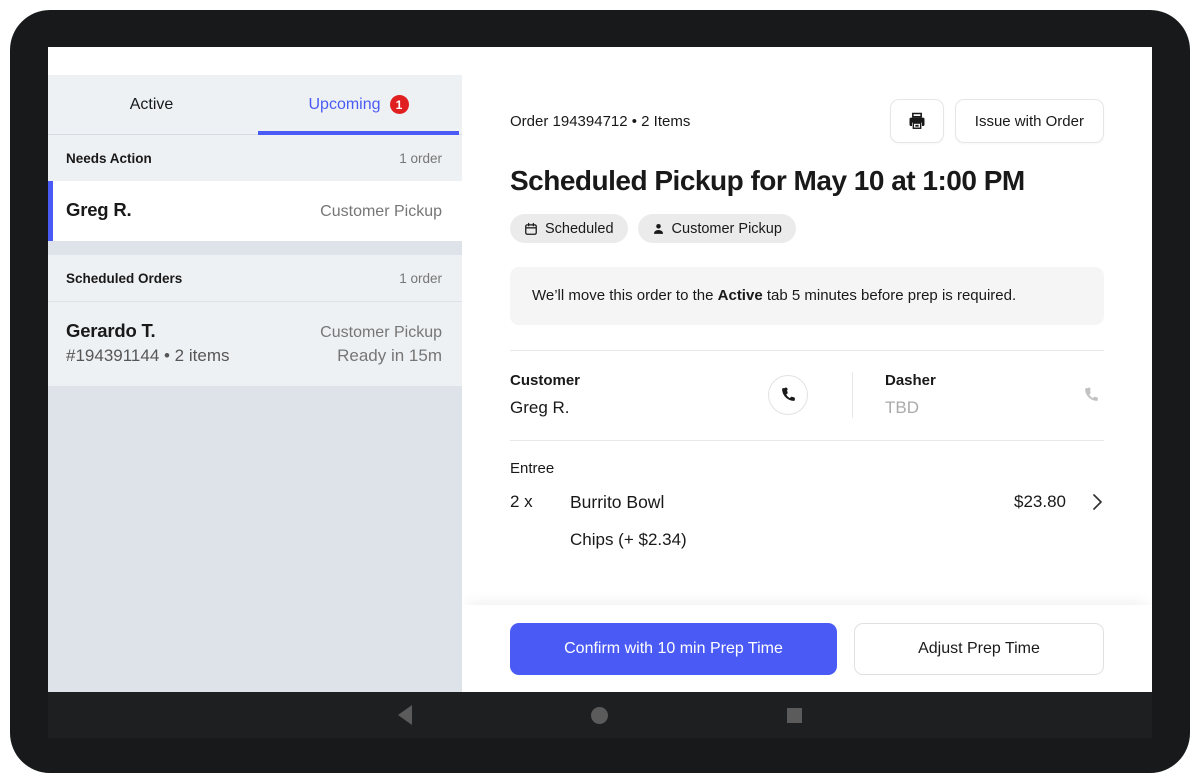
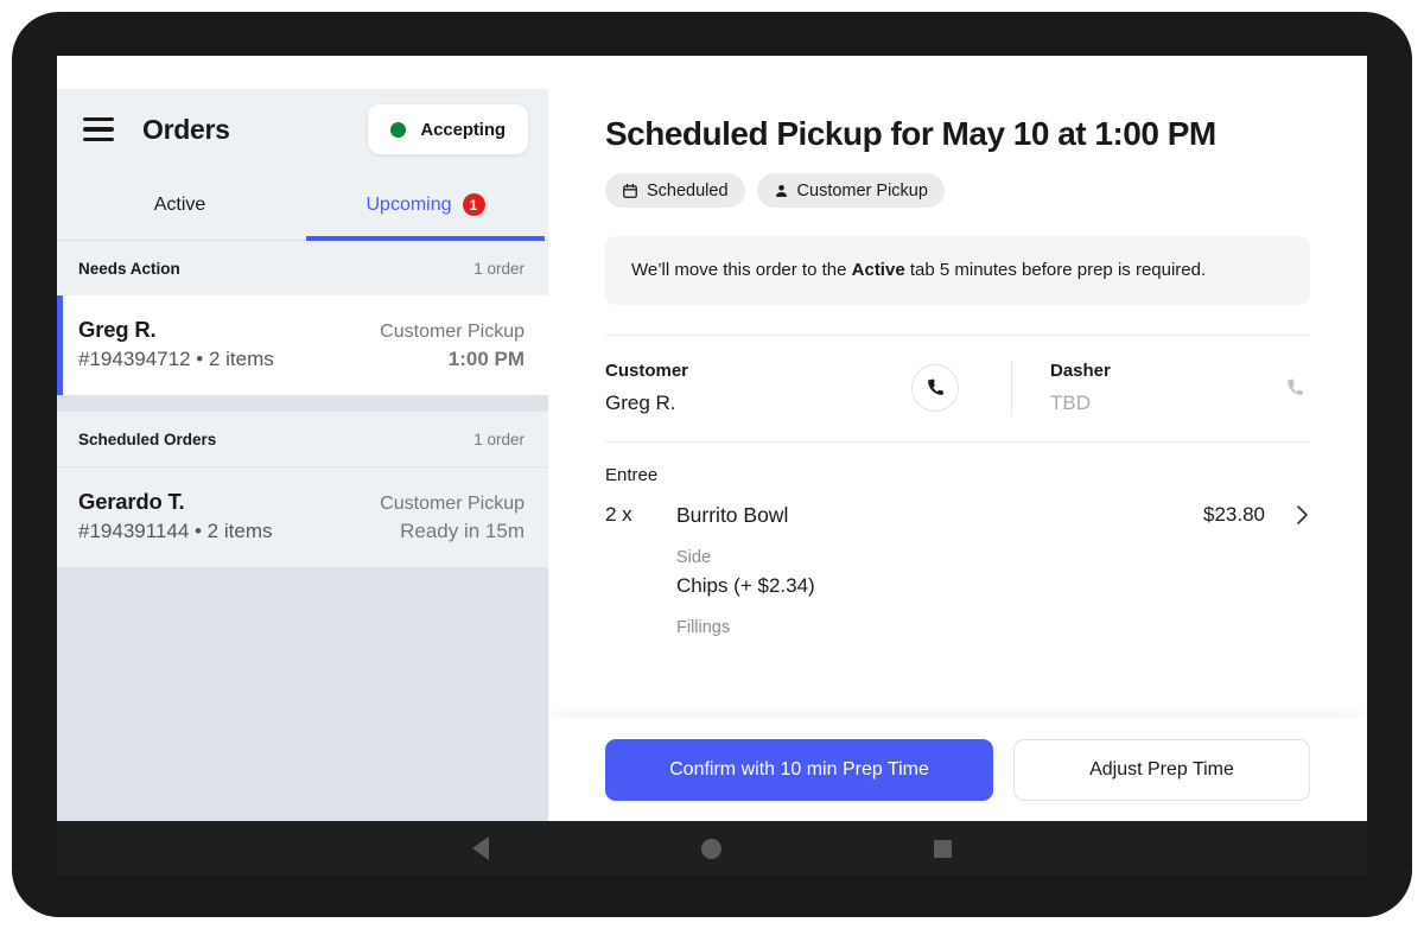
+ Orders
+ Accepting
  Active
  Upcoming
  1
  Needs Action
  1 order
  Greg R.
  Customer Pickup
+ #194394712 • 2 items
+ 1:00 PM
  Scheduled Orders
  1 order
  Gerardo T.
  Customer Pickup
  #194391144 • 2 items
  Ready in 15m
- Order 194394712 • 2 Items
- Issue with Order
  Scheduled Pickup for May 10 at 1:00 PM
  Scheduled
  Customer Pickup
  We’ll move this order to the Active tab 5 minutes before prep is required.
  Customer
  Greg R.
  Dasher
  TBD
  Entree
  2 x
  Burrito Bowl
  $23.80
+ Side
  Chips (+ $2.34)
+ Fillings
  Confirm with 10 min Prep Time
  Adjust Prep Time
